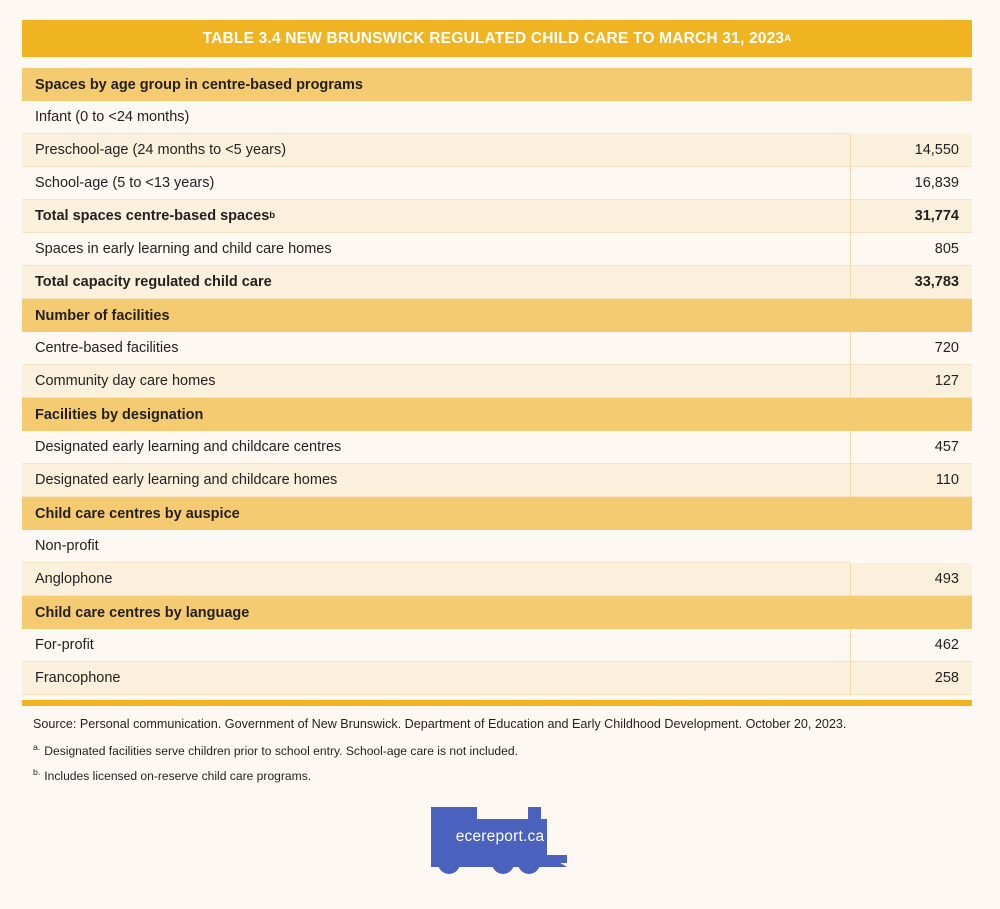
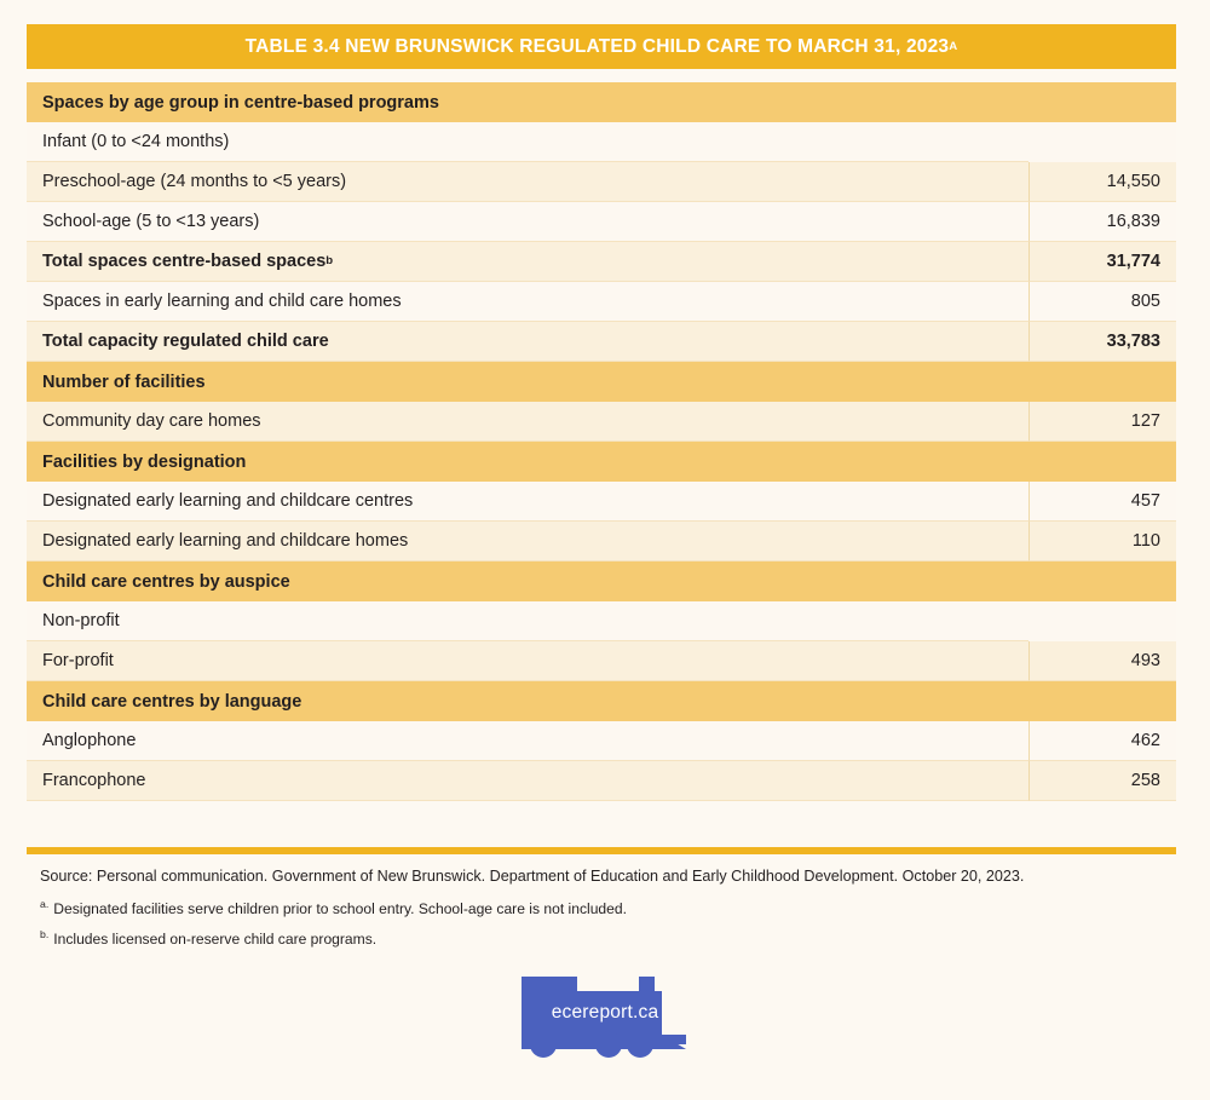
  TABLE 3.4 NEW BRUNSWICK REGULATED CHILD CARE TO MARCH 31, 2023
  A
  Spaces by age group in centre-based programs
  Infant (0 to <24 months)
  Preschool-age (24 months to <5 years)
  14,550
  School-age (5 to <13 years)
  16,839
  Total spaces centre-based spaces
  b
  31,774
  Spaces in early learning and child care homes
  805
  Total capacity regulated child care
  33,783
  Number of facilities
- Centre-based facilities
- 720
  Community day care homes
  127
  Facilities by designation
  Designated early learning and childcare centres
  457
  Designated early learning and childcare homes
  110
  Child care centres by auspice
  Non-profit
- Anglophone
+ For-profit
  493
  Child care centres by language
- For-profit
+ Anglophone
  462
  Francophone
  258
  Source: Personal communication. Government of New Brunswick. Department of Education and Early Childhood Development. October 20, 2023.
  a. Designated facilities serve children prior to school entry. School-age care is not included.
  b. Includes licensed on-reserve child care programs.
  ecereport.ca
